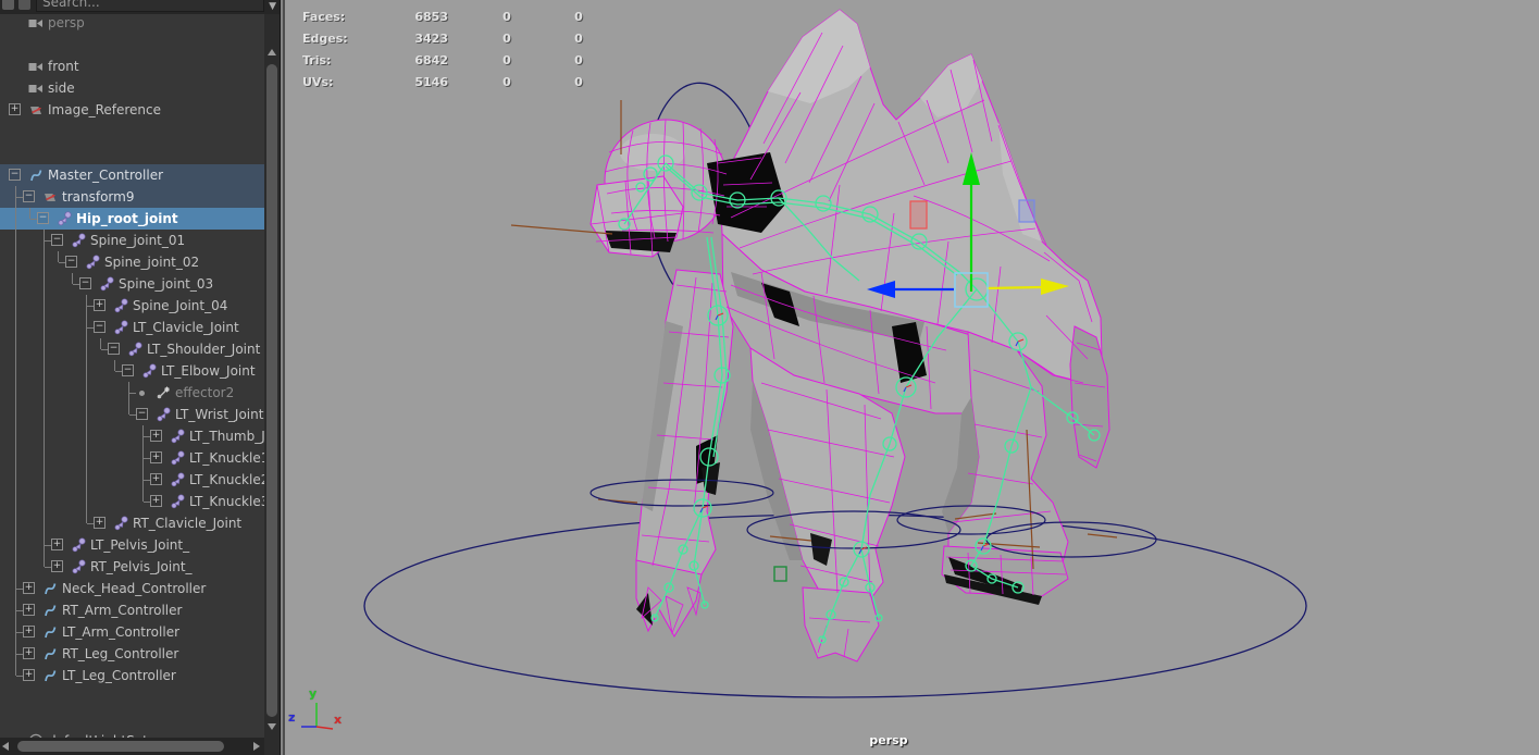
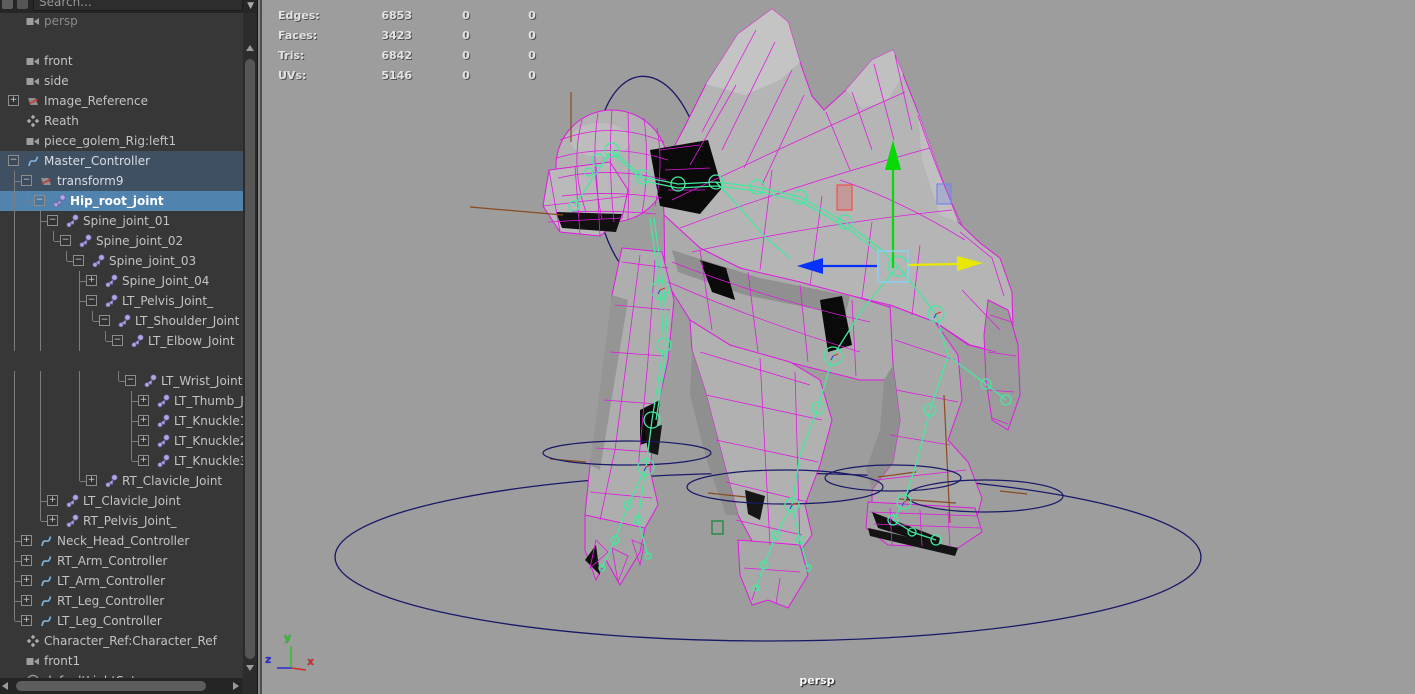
  Search...
  ▼
  persp
  front
  side
  +
  Image_Reference
+ Reath
+ piece_golem_Rig:left1
  −
  Master_Controller
  −
  transform9
  −
  Hip_root_joint
  −
  Spine_joint_01
  −
  Spine_joint_02
  −
  Spine_joint_03
  +
  Spine_Joint_04
  −
- LT_Clavicle_Joint
+ LT_Pelvis_Joint_
  −
  LT_Shoulder_Joint
  −
  LT_Elbow_Joint
- effector2
  −
  LT_Wrist_Joint
  +
  LT_Thumb_J
  +
  LT_Knuckle
  +
  LT_Knuckle
  +
  LT_Knuckle
  +
  RT_Clavicle_Joint
  +
- LT_Pelvis_Joint_
+ LT_Clavicle_Joint
  +
  RT_Pelvis_Joint_
  +
  Neck_Head_Controller
  +
  RT_Arm_Controller
  +
  LT_Arm_Controller
  +
  RT_Leg_Controller
  +
  LT_Leg_Controller
+ Character_Ref:Character_Ref
+ front1
- Faces:
+ Edges:
  6853
  0
  0
- Edges:
+ Faces:
  3423
  0
  0
  Tris:
  6842
  0
  0
  UVs:
  5146
  0
  0
  persp
  x
  y
  z
